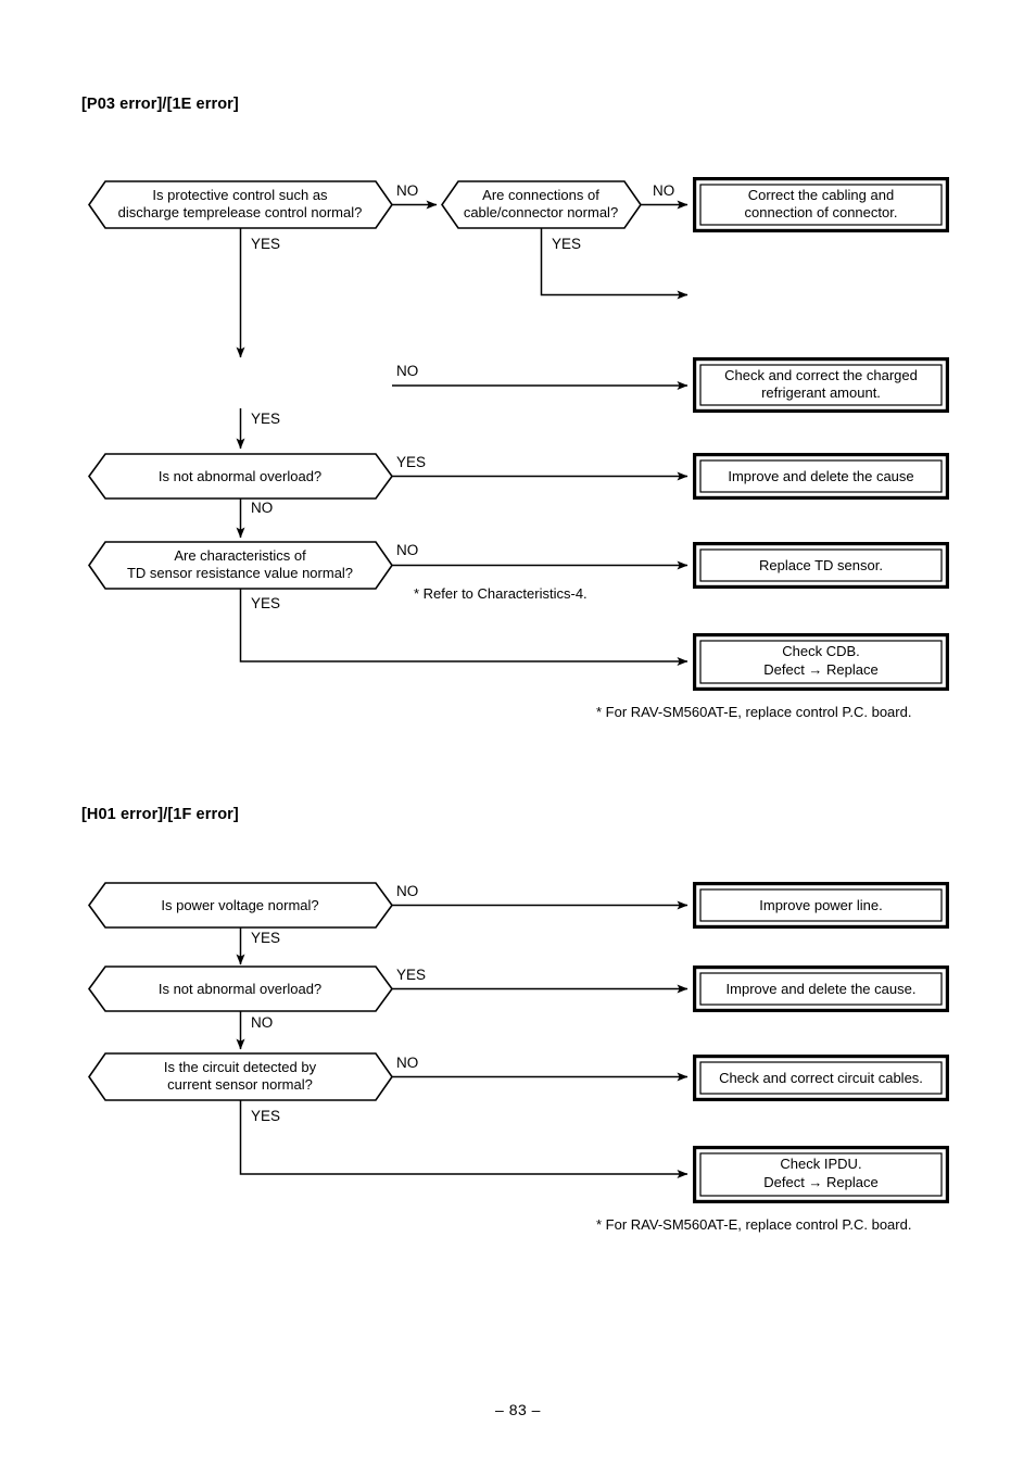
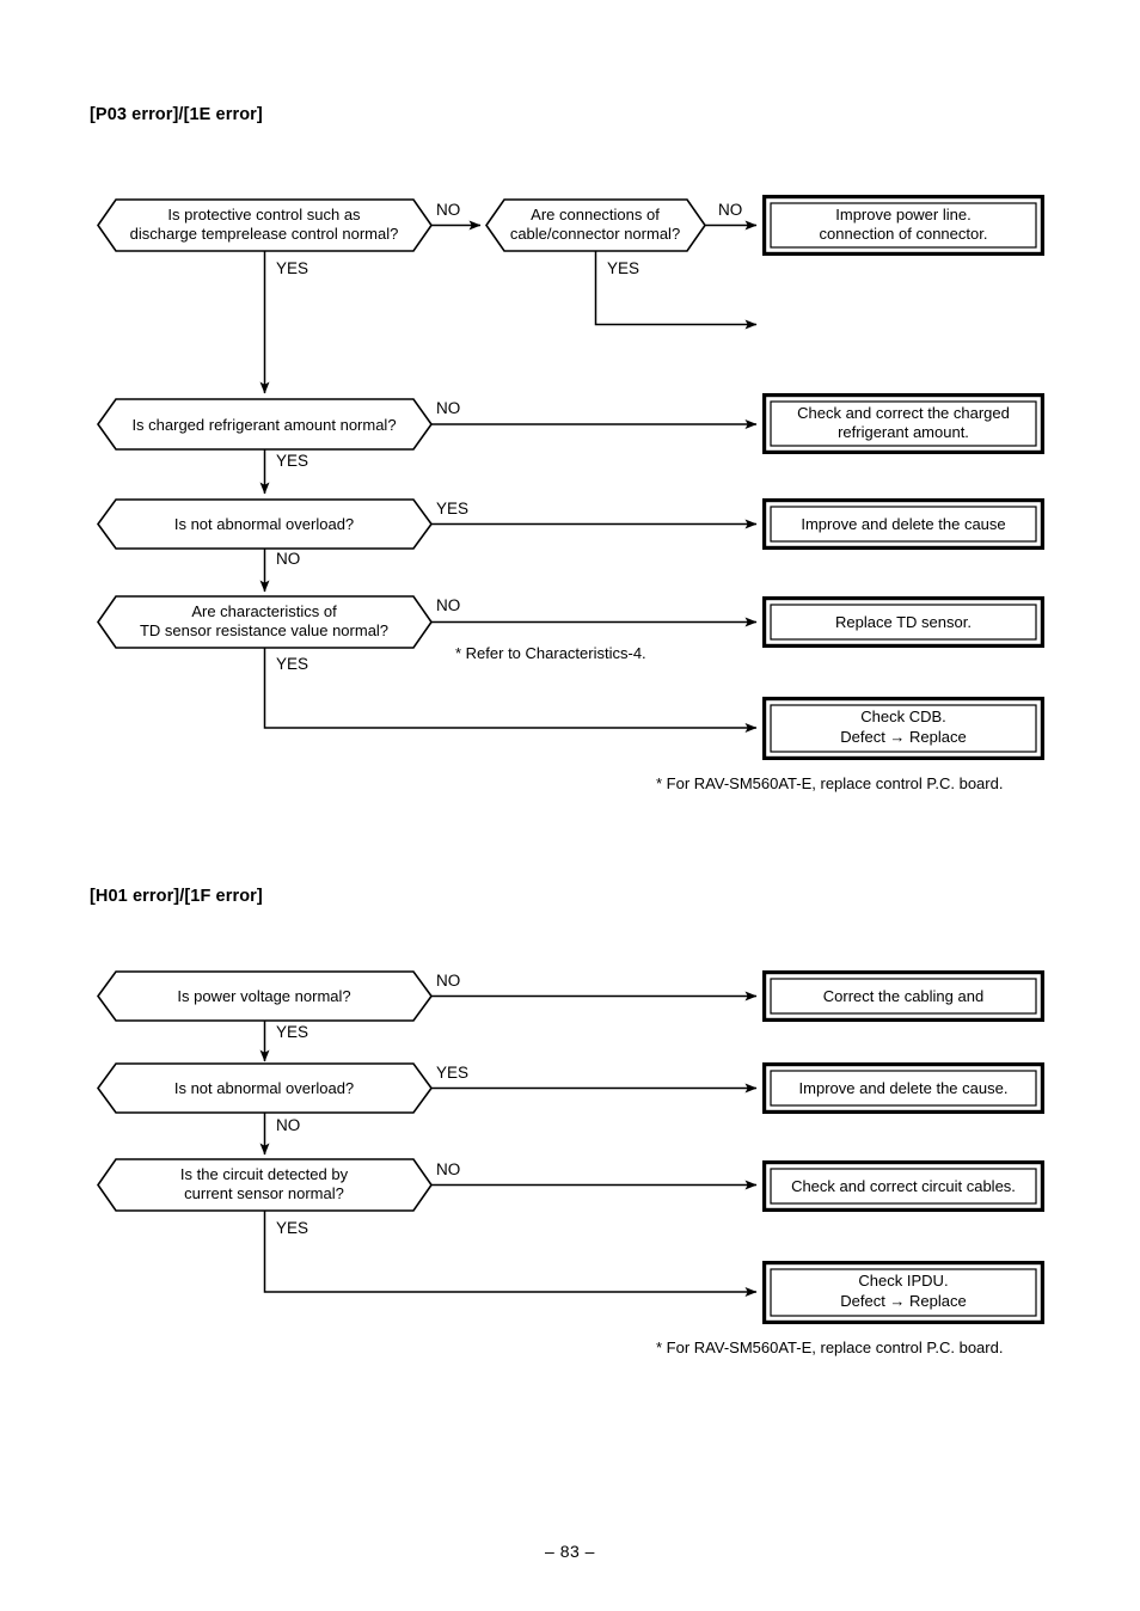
  [P03 error]/[1E error]
  [H01 error]/[1F error]
  * Refer to Characteristics-4.
  * For RAV-SM560AT-E, replace control P.C. board.
  * For RAV-SM560AT-E, replace control P.C. board.
  – 83 –
  Is protective control such as
  discharge temprelease control normal?
  Are connections of
  cable/connector normal?
  NO
  NO
  YES
  YES
+ Is charged refrigerant amount normal?
  NO
  YES
  Is not abnormal overload?
  YES
  NO
  Are characteristics of
  TD sensor resistance value normal?
  NO
  YES
- Correct the cabling and
+ Improve power line.
  connection of connector.
  Check and correct the charged
  refrigerant amount.
  Improve and delete the cause
  Replace TD sensor.
  Check CDB.
  Defect → Replace
  Is power voltage normal?
  NO
  YES
  Is not abnormal overload?
  YES
  NO
  Is the circuit detected by
  current sensor normal?
  NO
  YES
- Improve power line.
+ Correct the cabling and
  Improve and delete the cause.
  Check and correct circuit cables.
  Check IPDU.
  Defect → Replace
